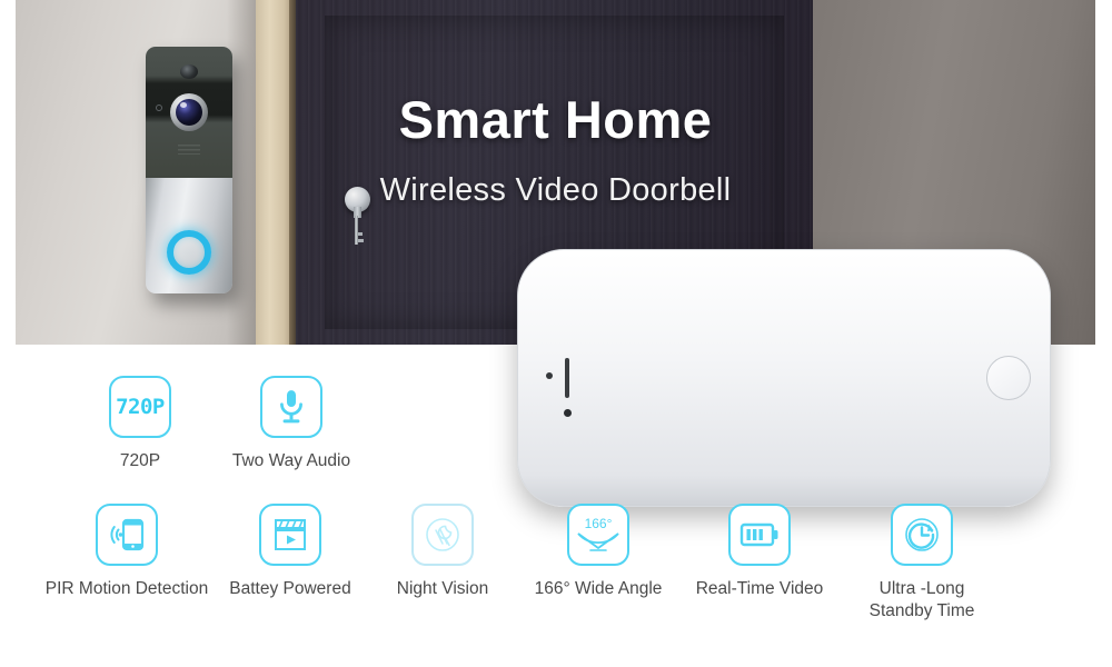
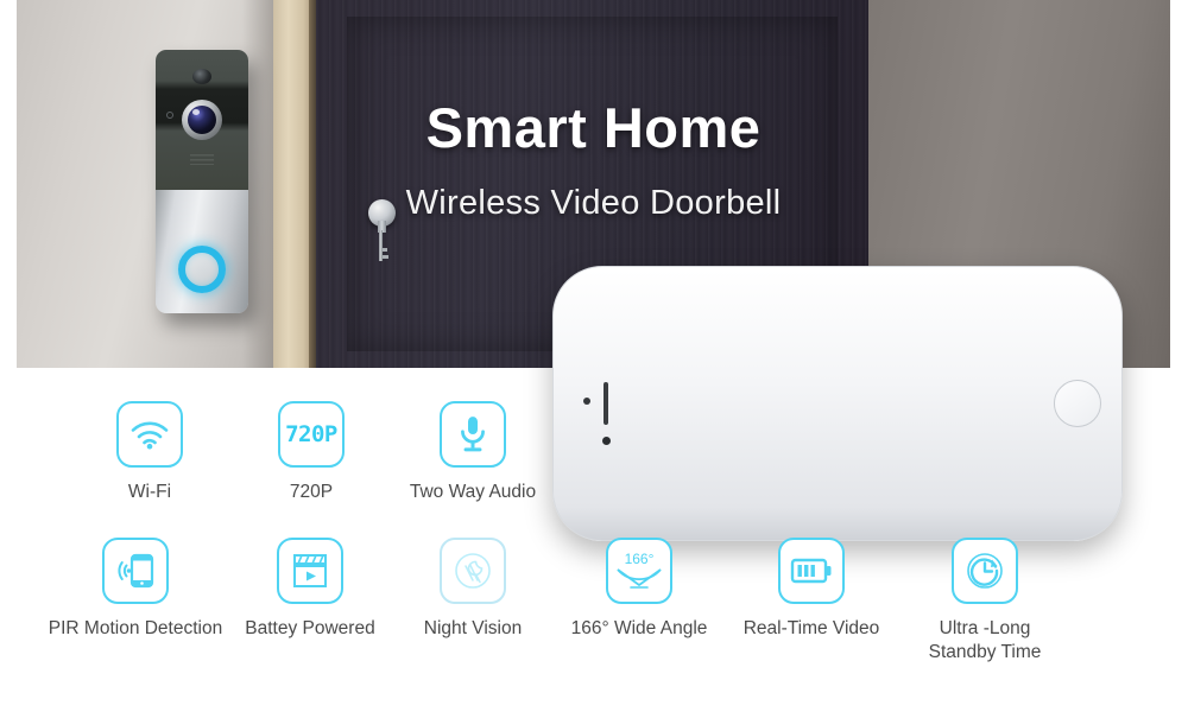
  Smart Home
  Wireless Video Doorbell
+ Wi-Fi
  720P
  720P
  Two Way Audio
  PIR Motion Detection
  Battey Powered
  Night Vision
  166°
  166° Wide Angle
  Real-Time Video
  Ultra -Long
  Standby Time
